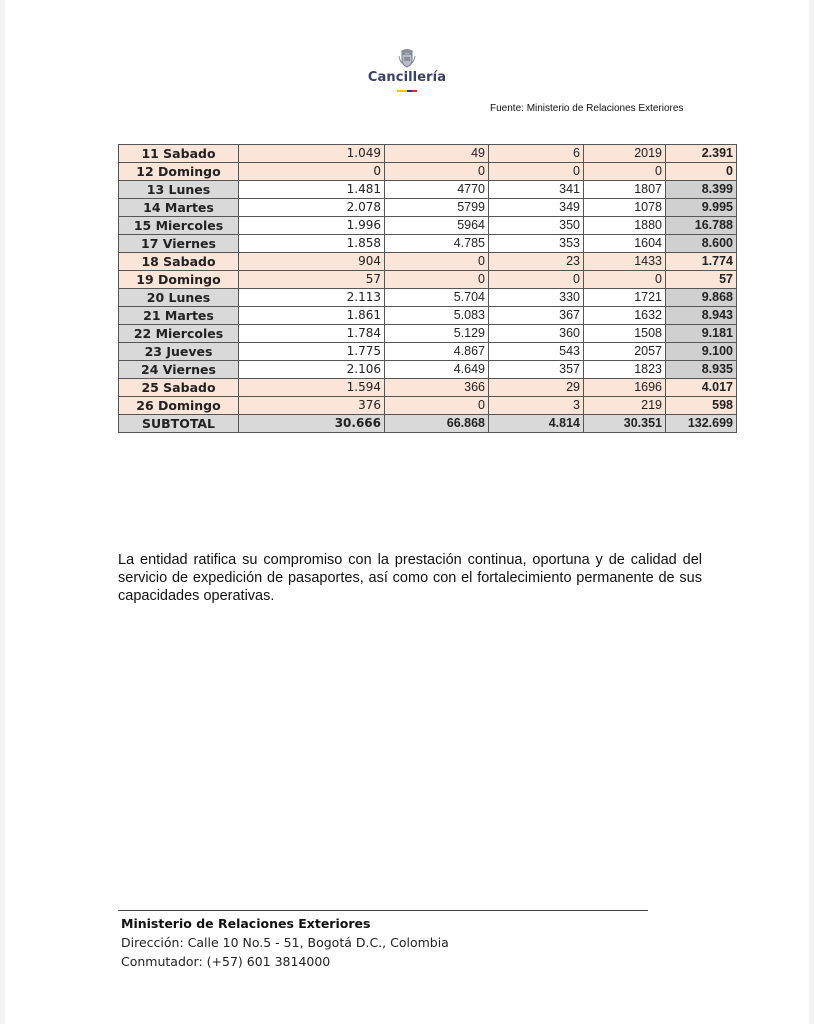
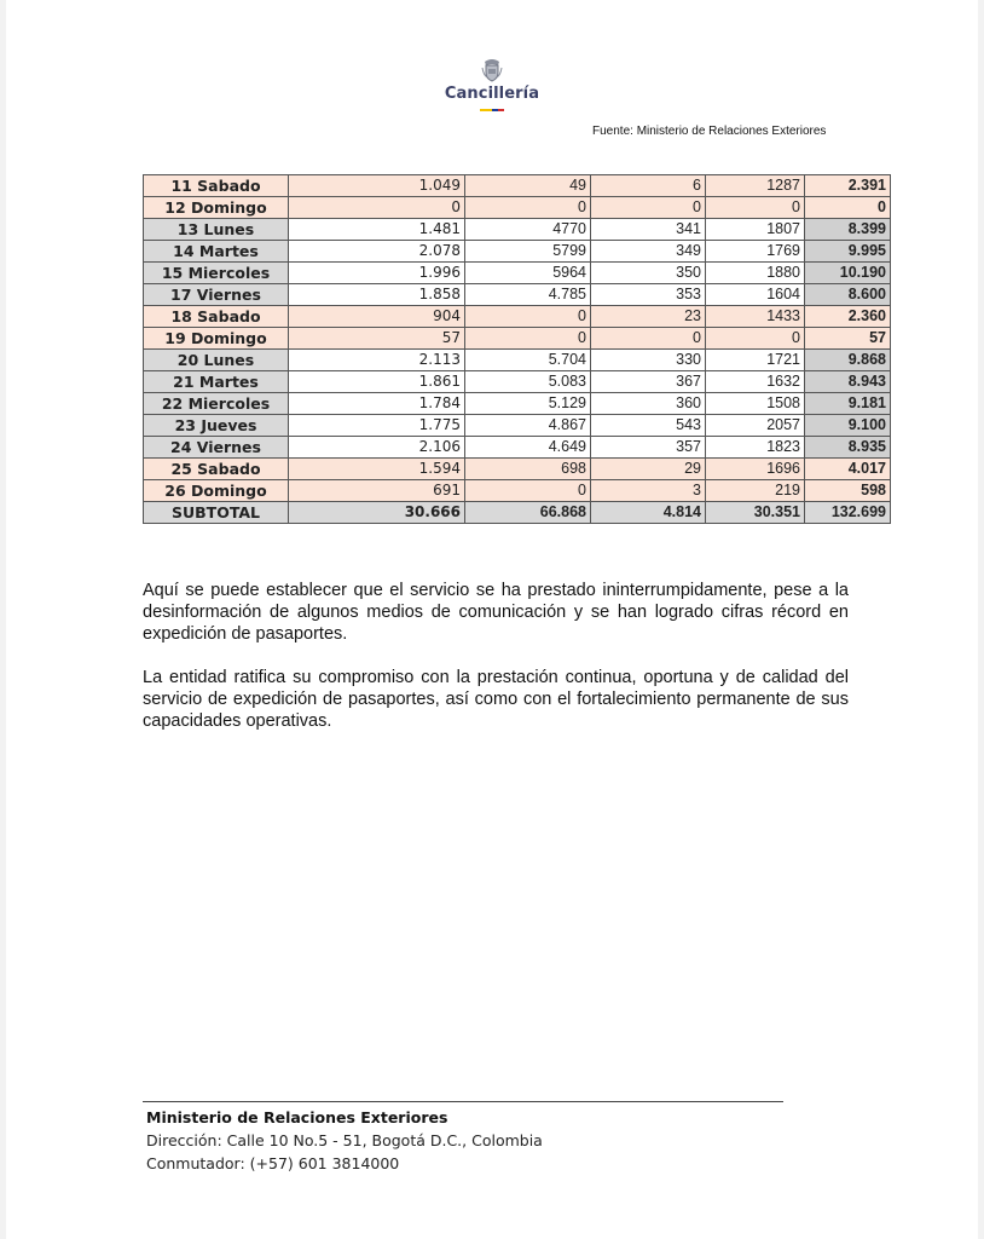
  Cancillería
  Fuente: Ministerio de Relaciones Exteriores
- 11 Sabado	1.049	49	6	2019	2.391
+ 11 Sabado	1.049	49	6	1287	2.391
  12 Domingo	0	0	0	0	0
  13 Lunes	1.481	4770	341	1807	8.399
- 14 Martes	2.078	5799	349	1078	9.995
+ 14 Martes	2.078	5799	349	1769	9.995
- 15 Miercoles	1.996	5964	350	1880	16.788
+ 15 Miercoles	1.996	5964	350	1880	10.190
  17 Viernes	1.858	4.785	353	1604	8.600
- 18 Sabado	904	0	23	1433	1.774
+ 18 Sabado	904	0	23	1433	2.360
  19 Domingo	57	0	0	0	57
  20 Lunes	2.113	5.704	330	1721	9.868
  21 Martes	1.861	5.083	367	1632	8.943
  22 Miercoles	1.784	5.129	360	1508	9.181
  23 Jueves	1.775	4.867	543	2057	9.100
  24 Viernes	2.106	4.649	357	1823	8.935
- 25 Sabado	1.594	366	29	1696	4.017
+ 25 Sabado	1.594	698	29	1696	4.017
- 26 Domingo	376	0	3	219	598
+ 26 Domingo	691	0	3	219	598
  SUBTOTAL	30.666	66.868	4.814	30.351	132.699
+ Aquí se puede establecer que el servicio se ha prestado ininterrumpidamente, pese a la desinformación de algunos medios de comunicación y se han logrado cifras récord en expedición de pasaportes.
  La entidad ratifica su compromiso con la prestación continua, oportuna y de calidad del servicio de expedición de pasaportes, así como con el fortalecimiento permanente de sus capacidades operativas.
  Ministerio de Relaciones Exteriores
  Dirección: Calle 10 No.5 - 51, Bogotá D.C., Colombia
  Conmutador: (+57) 601 3814000
